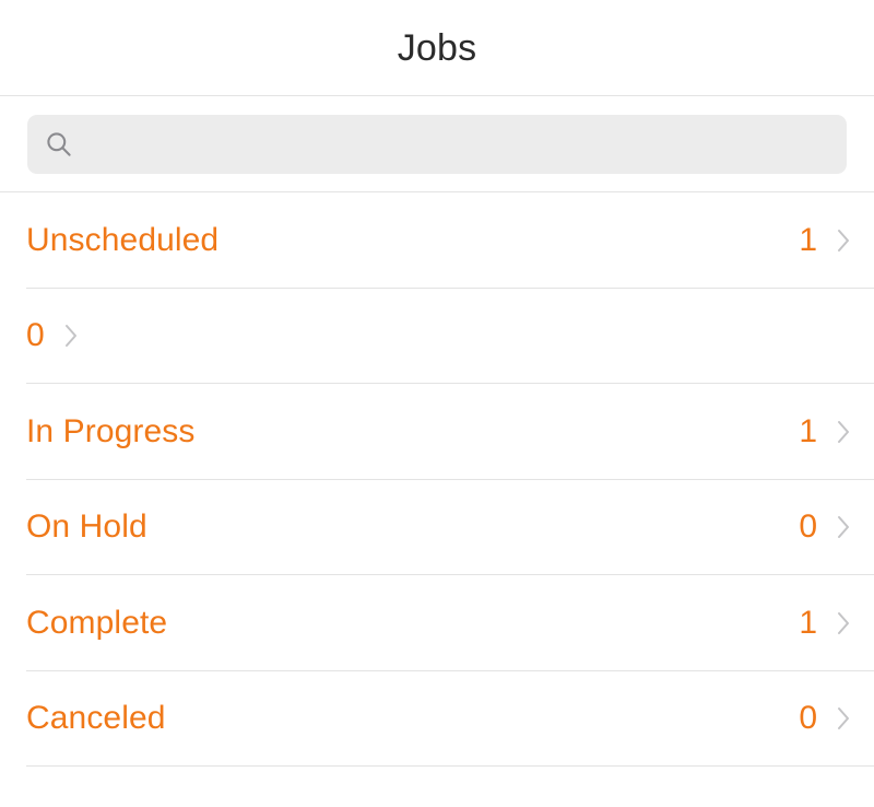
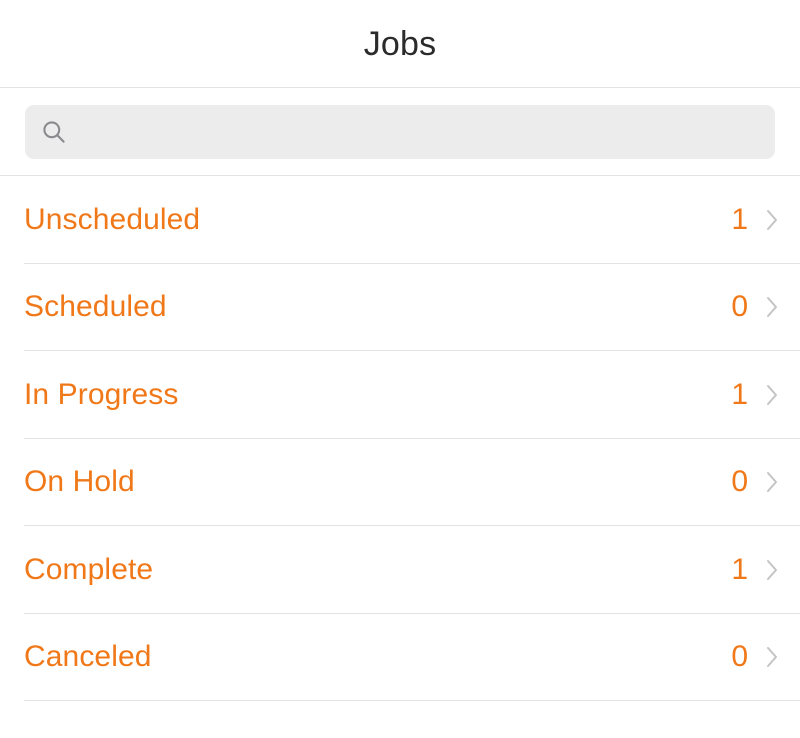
  Jobs
  Unscheduled
  1
+ Scheduled
  0
  In Progress
  1
  On Hold
  0
  Complete
  1
  Canceled
  0
